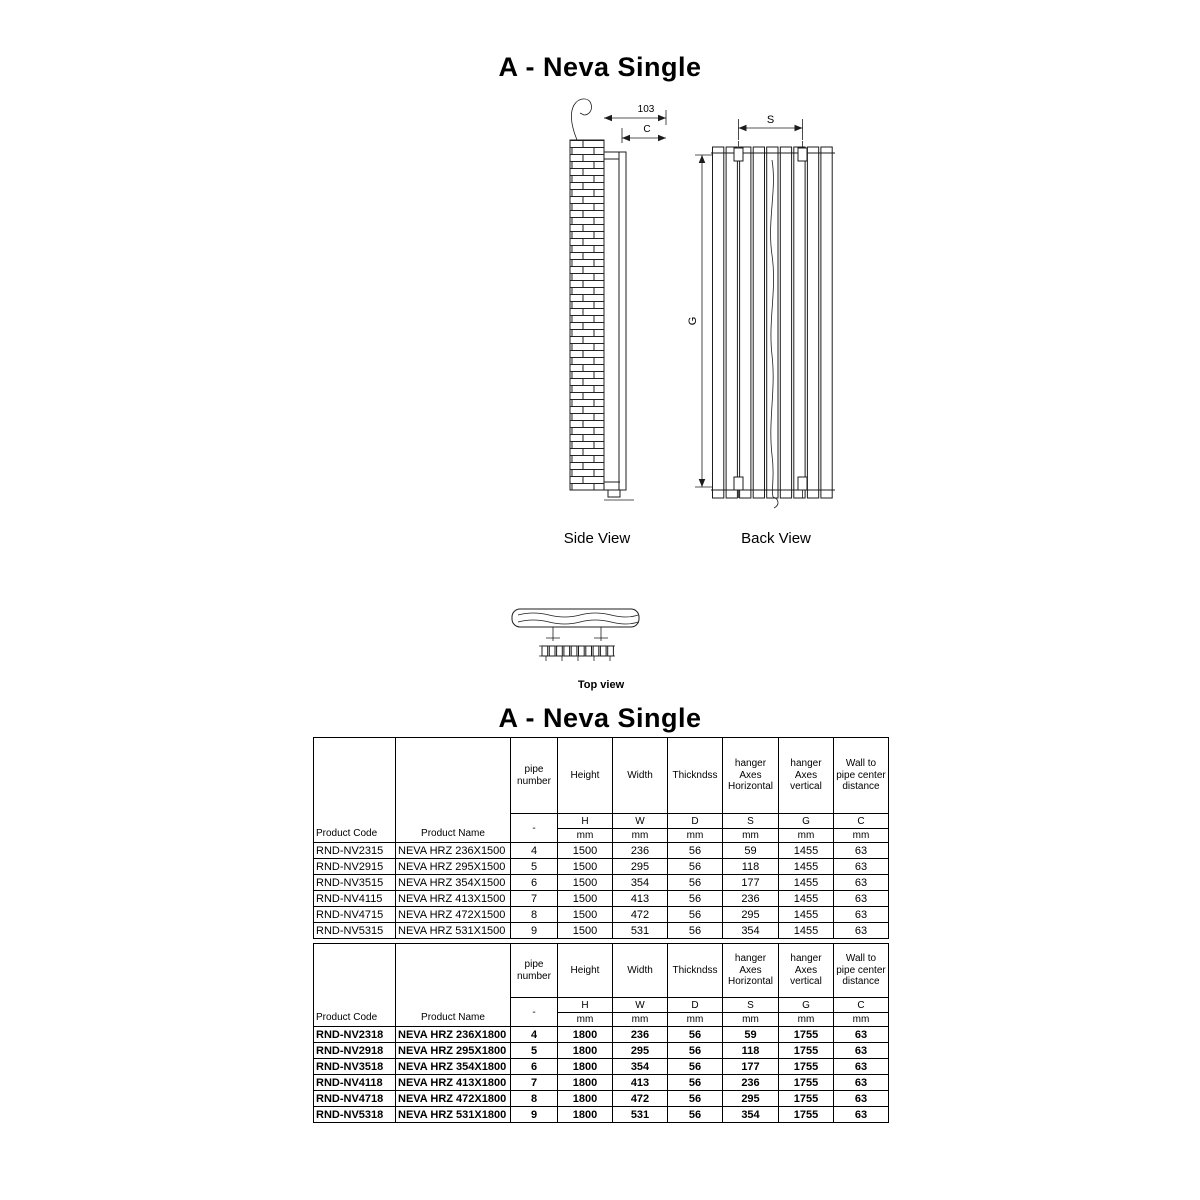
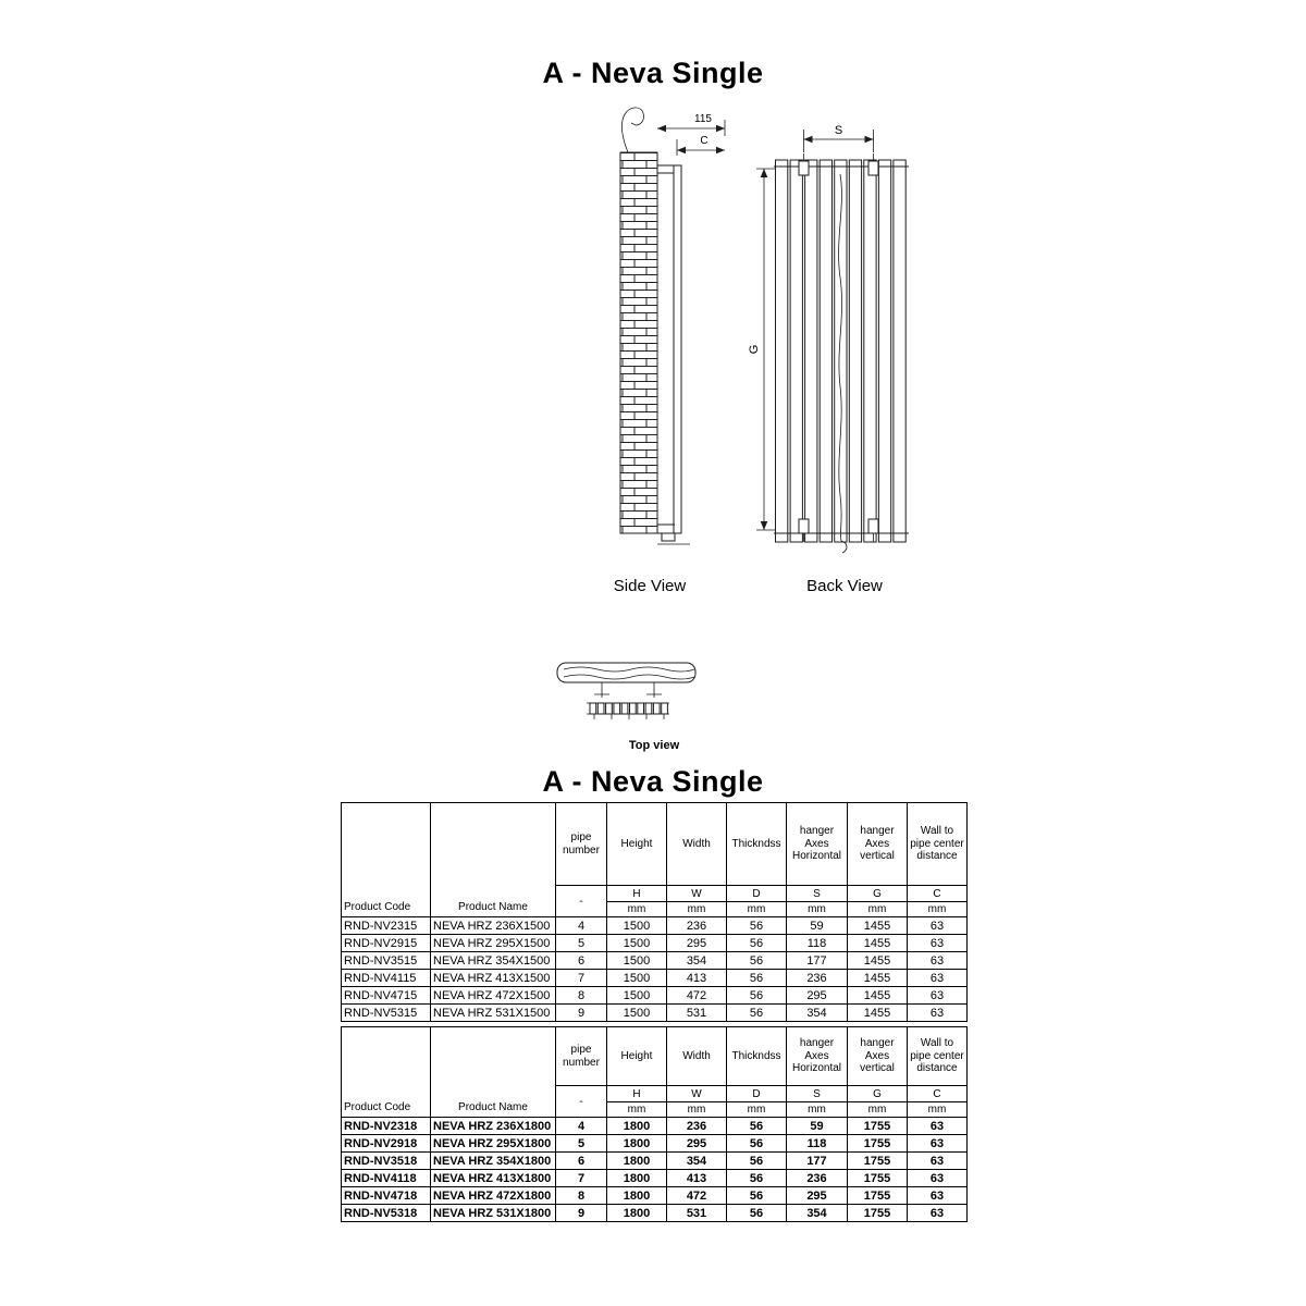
  A - Neva Single
- 103
+ 115
  C
  Side View
  S
  Back View
  Top view
  A - Neva Single
  Product Code	Product Name	pipe number	Height	Width	Thickndss	hanger Axes Horizontal	hanger Axes vertical	Wall to pipe center distance
  -	H	W	D	S	G	C
  mm	mm	mm	mm	mm	mm
  RND-NV2315	NEVA HRZ 236X1500	4	1500	236	56	59	1455	63
  RND-NV2915	NEVA HRZ 295X1500	5	1500	295	56	118	1455	63
  RND-NV3515	NEVA HRZ 354X1500	6	1500	354	56	177	1455	63
  RND-NV4115	NEVA HRZ 413X1500	7	1500	413	56	236	1455	63
  RND-NV4715	NEVA HRZ 472X1500	8	1500	472	56	295	1455	63
  RND-NV5315	NEVA HRZ 531X1500	9	1500	531	56	354	1455	63
  Product Code	Product Name	pipe number	Height	Width	Thickndss	hanger Axes Horizontal	hanger Axes vertical	Wall to pipe center distance
  -	H	W	D	S	G	C
  mm	mm	mm	mm	mm	mm
  RND-NV2318	NEVA HRZ 236X1800	4	1800	236	56	59	1755	63
  RND-NV2918	NEVA HRZ 295X1800	5	1800	295	56	118	1755	63
  RND-NV3518	NEVA HRZ 354X1800	6	1800	354	56	177	1755	63
  RND-NV4118	NEVA HRZ 413X1800	7	1800	413	56	236	1755	63
  RND-NV4718	NEVA HRZ 472X1800	8	1800	472	56	295	1755	63
  RND-NV5318	NEVA HRZ 531X1800	9	1800	531	56	354	1755	63
